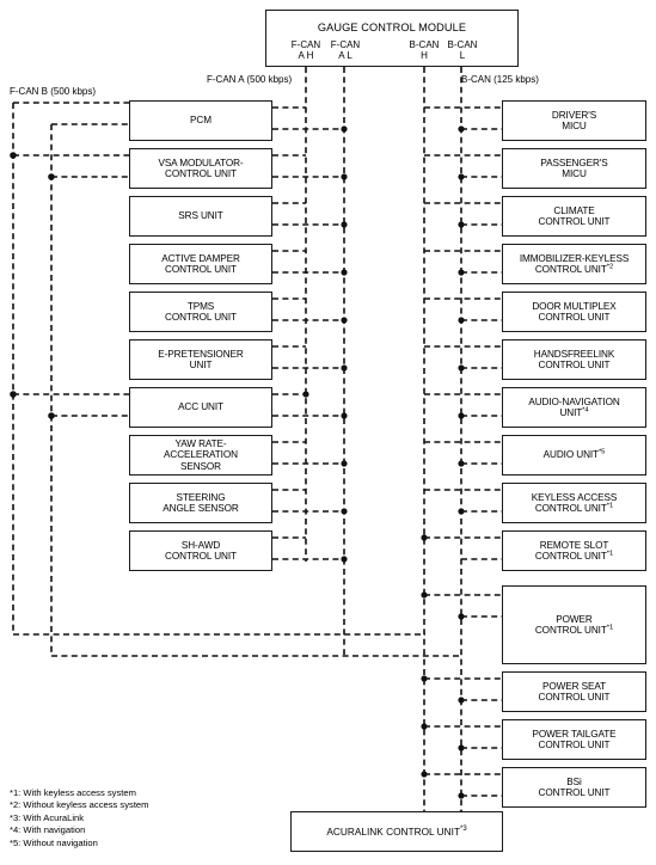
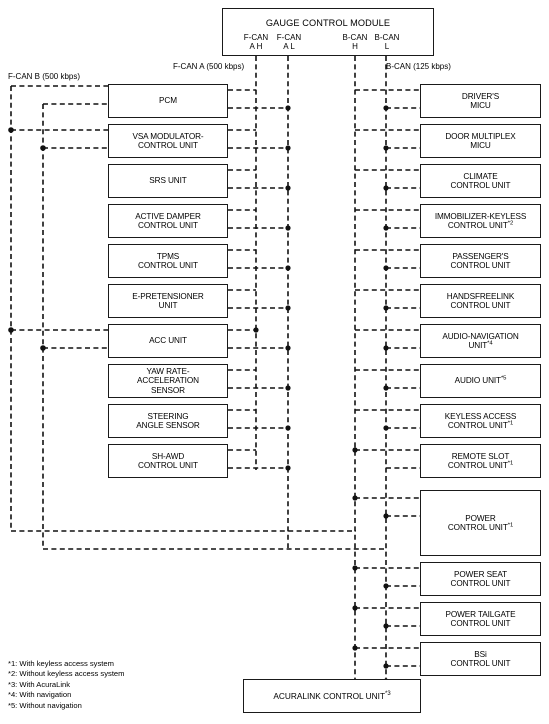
  GAUGE CONTROL MODULE
  F-CAN
  A H
  F-CAN
  A L
  B-CAN
  H
  B-CAN
  L
  F-CAN B (500 kbps)
  F-CAN A (500 kbps)
  B-CAN (125 kbps)
  PCM
  VSA MODULATOR-
  CONTROL UNIT
  SRS UNIT
  ACTIVE DAMPER
  CONTROL UNIT
  TPMS
  CONTROL UNIT
  E-PRETENSIONER
  UNIT
  ACC UNIT
  YAW RATE-
  ACCELERATION
  SENSOR
  STEERING
  ANGLE SENSOR
  SH-AWD
  CONTROL UNIT
  DRIVER'S
  MICU
- PASSENGER'S
+ DOOR MULTIPLEX
  MICU
  CLIMATE
  CONTROL UNIT
  IMMOBILIZER-KEYLESS
  CONTROL UNIT
- DOOR MULTIPLEX
+ PASSENGER'S
  CONTROL UNIT
  HANDSFREELINK
  CONTROL UNIT
  AUDIO-NAVIGATION
  AUDIO UNIT
  KEYLESS ACCESS
  CONTROL UNIT
  REMOTE SLOT
  CONTROL UNIT
  POWER
  CONTROL UNIT
  POWER SEAT
  CONTROL UNIT
  POWER TAILGATE
  CONTROL UNIT
  BSi
  CONTROL UNIT
  ACURALINK CONTROL UNIT
  *1: With keyless access system
  *2: Without keyless access system
  *3: With AcuraLink
  *4: With navigation
  *5: Without navigation
